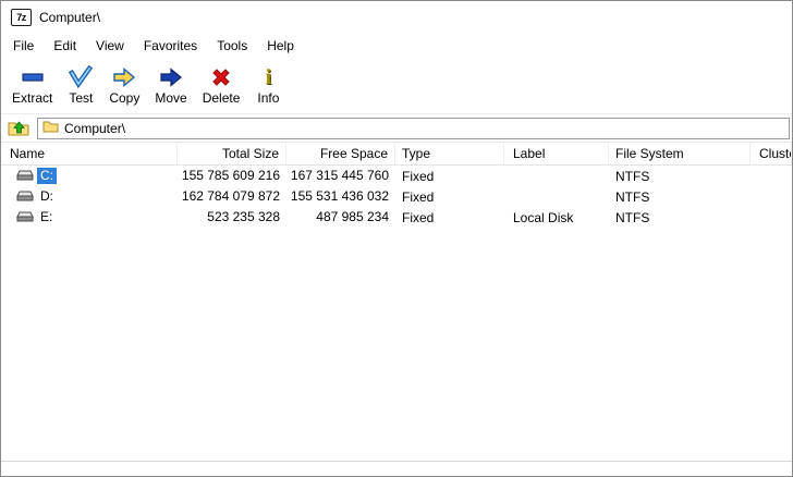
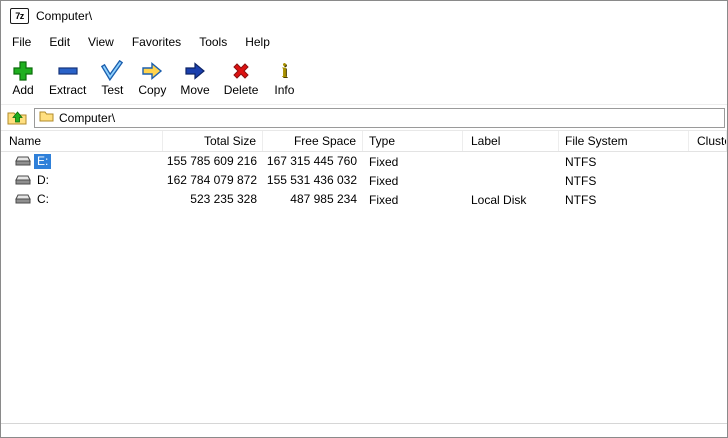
  7z
  Computer\
  File
  Edit
  View
  Favorites
  Tools
  Help
+ Add
  Extract
  Test
  Copy
  Move
  Delete
  i
  Info
  Computer\
  Name
  Total Size
  Free Space
  Type
  Label
  File System
  Clust
- C:
+ E:
  155 785 609 216
  167 315 445 760
  Fixed
  NTFS
  D:
  162 784 079 872
  155 531 436 032
  Fixed
  NTFS
- E:
+ C:
  523 235 328
  487 985 234
  Fixed
  Local Disk
  NTFS
